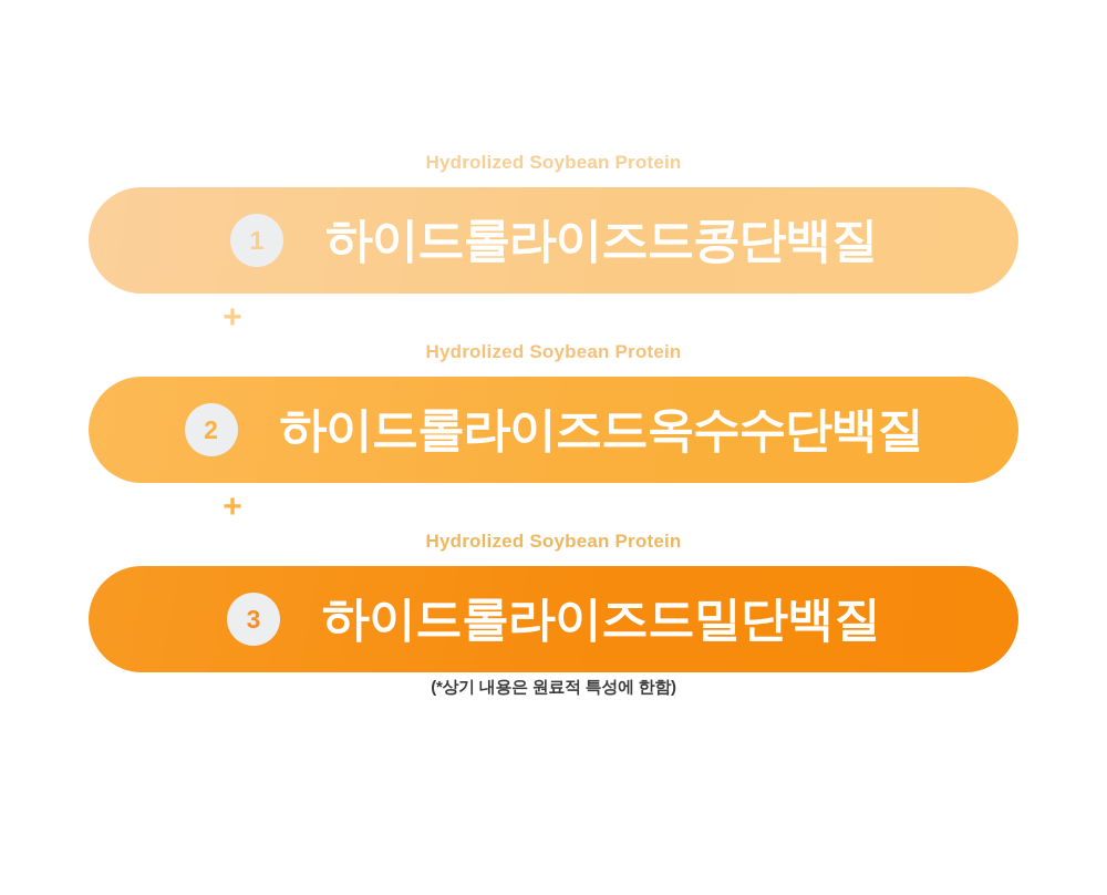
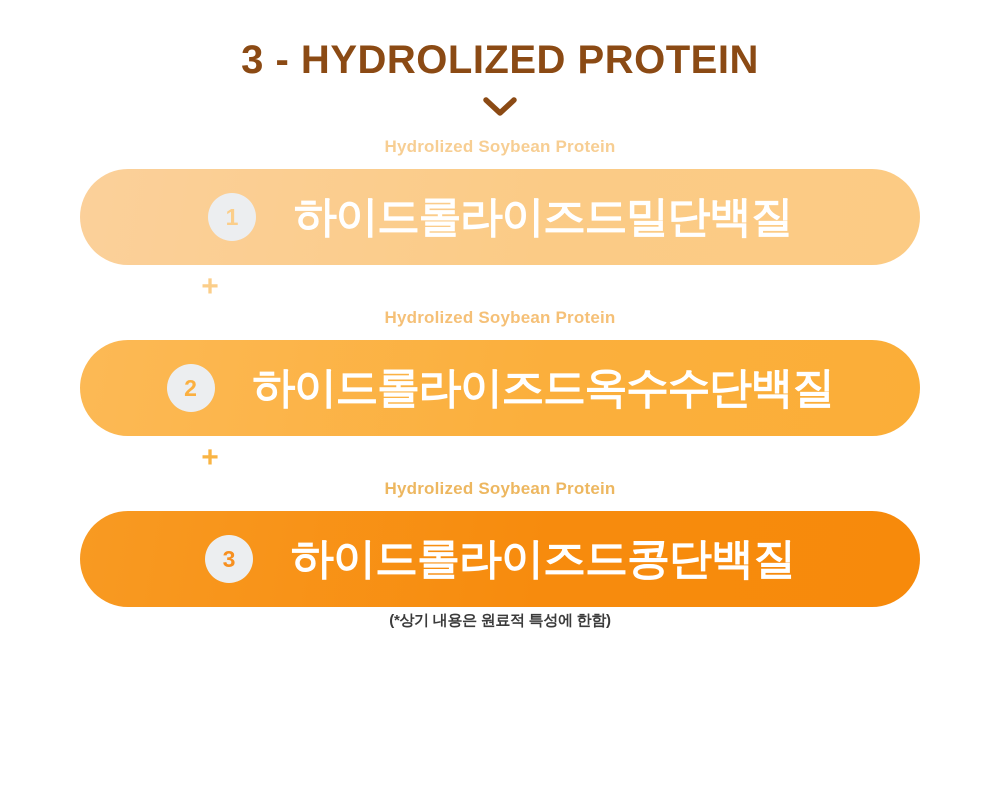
+ 3 - HYDROLIZED PROTEIN
  Hydrolized Soybean Protein
  1
- 하이드롤라이즈드콩단백질
+ 하이드롤라이즈드밀단백질
  +
  Hydrolized Soybean Protein
  2
  하이드롤라이즈드옥수수단백질
  +
  Hydrolized Soybean Protein
  3
- 하이드롤라이즈드밀단백질
+ 하이드롤라이즈드콩단백질
  (*상기 내용은 원료적 특성에 한함)
